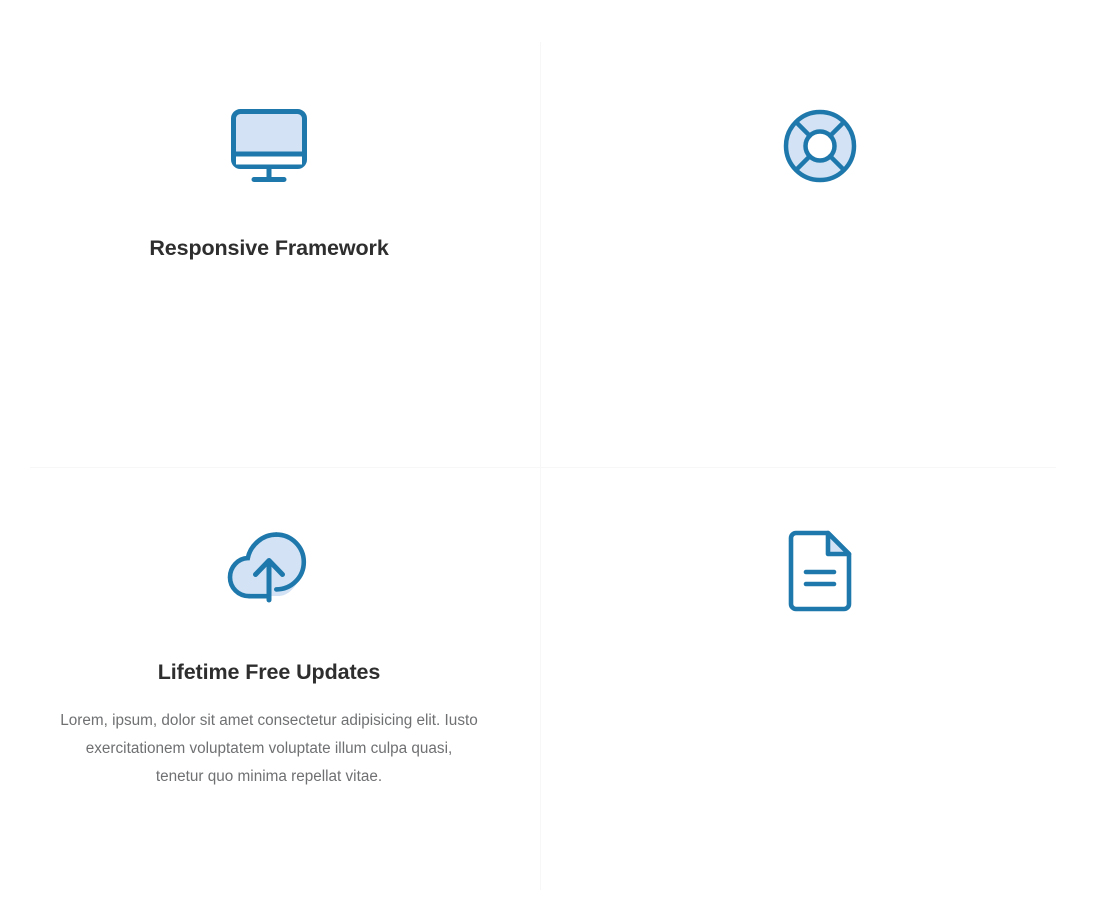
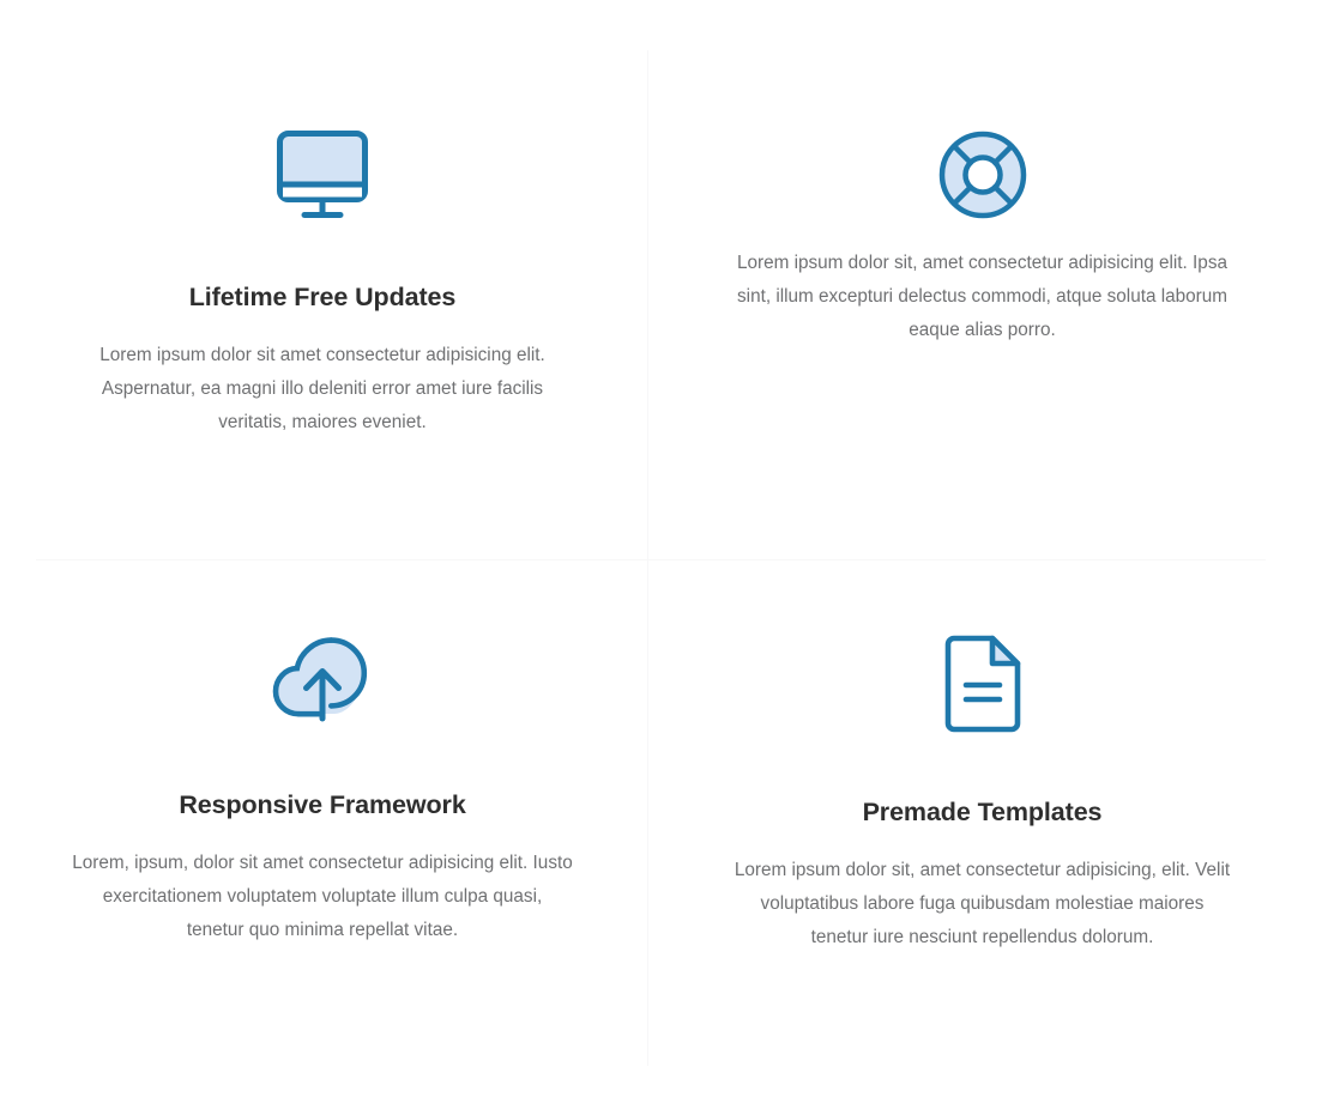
- Responsive Framework
+ Lifetime Free Updates
+ Lorem ipsum dolor sit amet consectetur adipisicing elit. Aspernatur, ea magni illo deleniti error amet iure facilis veritatis, maiores eveniet.
+ Lorem ipsum dolor sit, amet consectetur adipisicing elit. Ipsa sint, illum excepturi delectus commodi, atque soluta laborum eaque alias porro.
- Lifetime Free Updates
+ Responsive Framework
  Lorem, ipsum, dolor sit amet consectetur adipisicing elit. Iusto exercitationem voluptatem voluptate illum culpa quasi, tenetur quo minima repellat vitae.
+ Premade Templates
+ Lorem ipsum dolor sit, amet consectetur adipisicing, elit. Velit voluptatibus labore fuga quibusdam molestiae maiores tenetur iure nesciunt repellendus dolorum.
